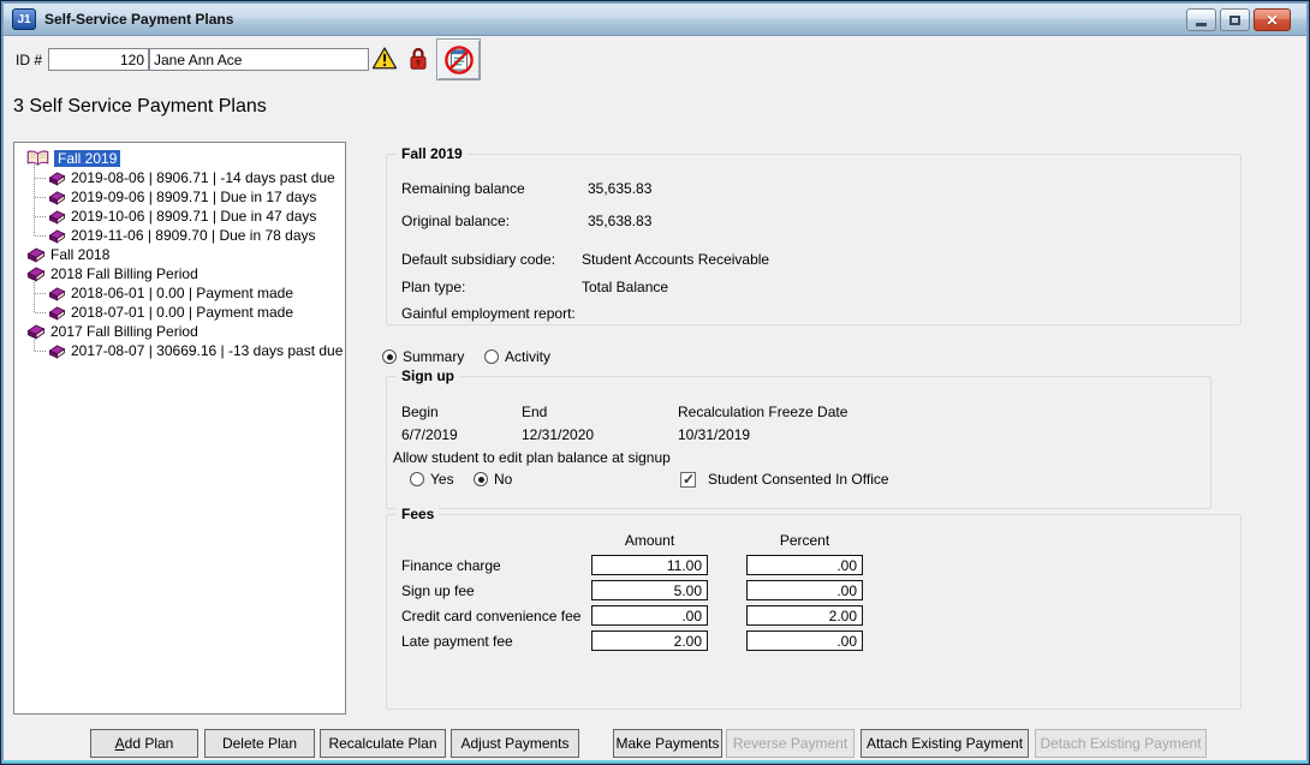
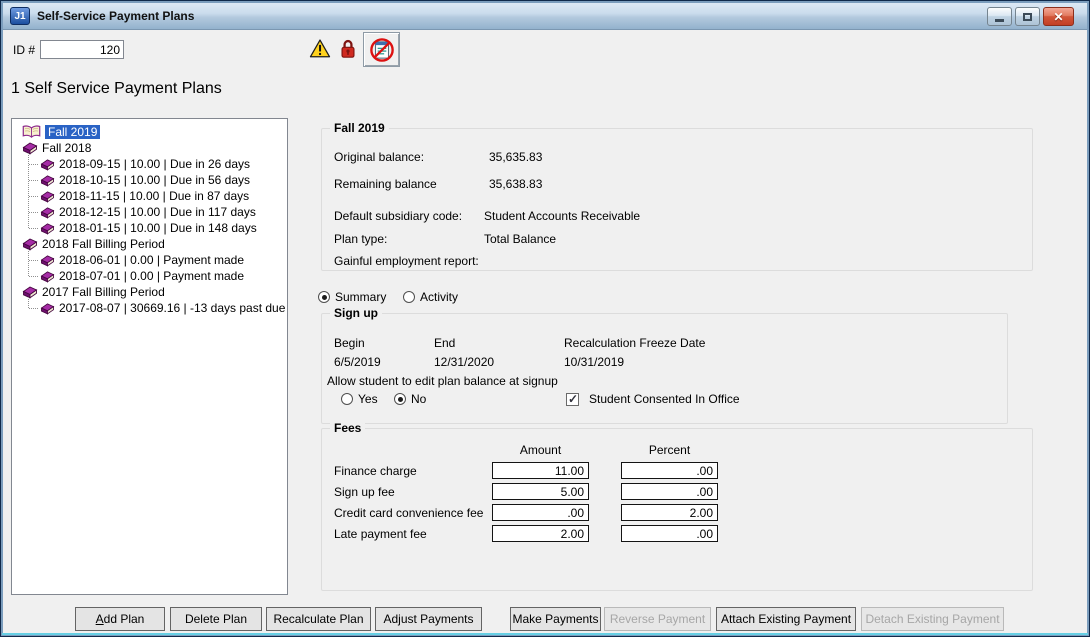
  J1
  Self-Service Payment Plans
  ✕
  ID #
  120
- Jane Ann Ace
- 3 Self Service Payment Plans
+ 1 Self Service Payment Plans
  Fall 2019
- 2019-08-06 | 8906.71 | -14 days past due
- 2019-09-06 | 8909.71 | Due in 17 days
- 2019-10-06 | 8909.71 | Due in 47 days
- 2019-11-06 | 8909.70 | Due in 78 days
  Fall 2018
+ 2018-09-15 | 10.00 | Due in 26 days
+ 2018-10-15 | 10.00 | Due in 56 days
+ 2018-11-15 | 10.00 | Due in 87 days
+ 2018-12-15 | 10.00 | Due in 117 days
+ 2018-01-15 | 10.00 | Due in 148 days
  2018 Fall Billing Period
  2018-06-01 | 0.00 | Payment made
  2018-07-01 | 0.00 | Payment made
  2017 Fall Billing Period
  2017-08-07 | 30669.16 | -13 days past due
  Fall 2019
- Remaining balance
+ Original balance:
  35,635.83
- Original balance:
+ Remaining balance
  35,638.83
  Default subsidiary code:
  Student Accounts Receivable
  Plan type:
  Total Balance
  Gainful employment report:
  Summary
  Activity
  Sign up
  Begin
  End
  Recalculation Freeze Date
- 6/7/2019
+ 6/5/2019
  12/31/2020
  10/31/2019
  Allow student to edit plan balance at signup
  Yes
  No
  Student Consented In Office
  Fees
  Amount
  Percent
  Finance charge
  11.00
  .00
  Sign up fee
  5.00
  .00
  Credit card convenience fee
  .00
  2.00
  Late payment fee
  2.00
  .00
  Add Plan
  Delete Plan
  Recalculate Plan
  Adjust Payments
  Make Payments
  Reverse Payment
  Attach Existing Payment
  Detach Existing Payment
